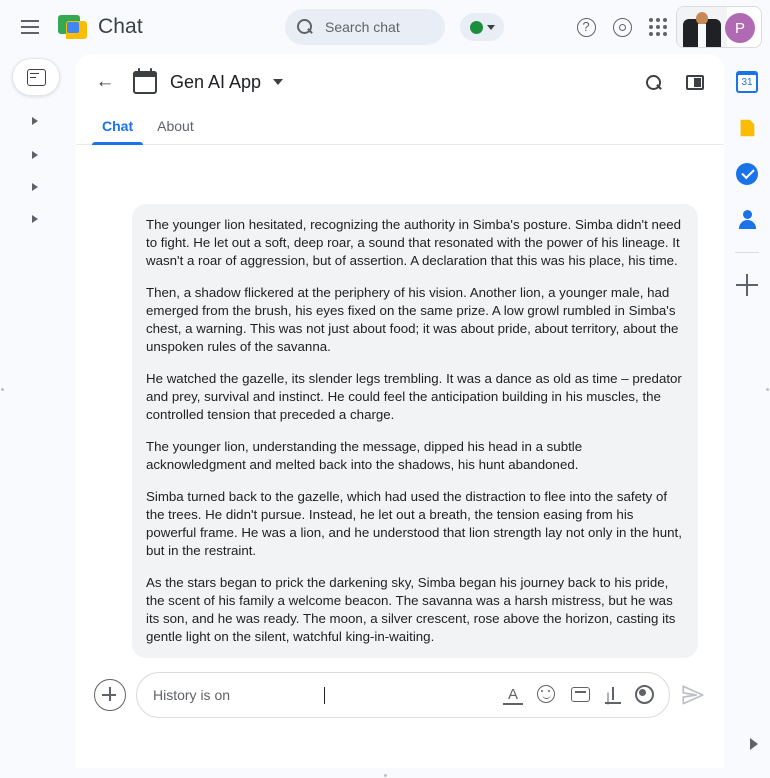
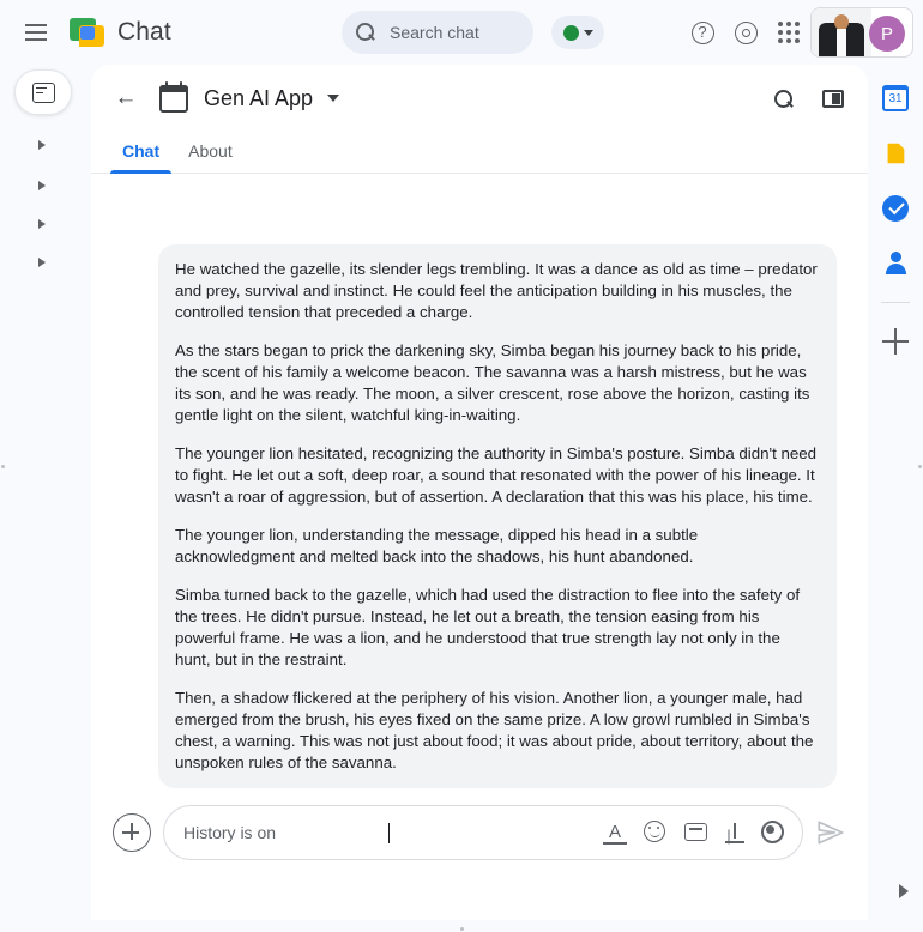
  Chat
  Search chat
  ?
  P
  ←
  Gen AI App
  Chat
  About
- The younger lion hesitated, recognizing the authority in Simba's posture. Simba didn't need to fight. He let out a soft, deep roar, a sound that resonated with the power of his lineage. It wasn't a roar of aggression, but of assertion. A declaration that this was his place, his time.
+ He watched the gazelle, its slender legs trembling. It was a dance as old as time – predator and prey, survival and instinct. He could feel the anticipation building in his muscles, the controlled tension that preceded a charge.
- Then, a shadow flickered at the periphery of his vision. Another lion, a younger male, had emerged from the brush, his eyes fixed on the same prize. A low growl rumbled in Simba's chest, a warning. This was not just about food; it was about pride, about territory, about the unspoken rules of the savanna.
+ As the stars began to prick the darkening sky, Simba began his journey back to his pride, the scent of his family a welcome beacon. The savanna was a harsh mistress, but he was its son, and he was ready. The moon, a silver crescent, rose above the horizon, casting its gentle light on the silent, watchful king-in-waiting.
- He watched the gazelle, its slender legs trembling. It was a dance as old as time – predator and prey, survival and instinct. He could feel the anticipation building in his muscles, the controlled tension that preceded a charge.
+ The younger lion hesitated, recognizing the authority in Simba's posture. Simba didn't need to fight. He let out a soft, deep roar, a sound that resonated with the power of his lineage. It wasn't a roar of aggression, but of assertion. A declaration that this was his place, his time.
  The younger lion, understanding the message, dipped his head in a subtle acknowledgment and melted back into the shadows, his hunt abandoned.
- Simba turned back to the gazelle, which had used the distraction to flee into the safety of the trees. He didn't pursue. Instead, he let out a breath, the tension easing from his powerful frame. He was a lion, and he understood that lion strength lay not only in the hunt, but in the restraint.
+ Simba turned back to the gazelle, which had used the distraction to flee into the safety of the trees. He didn't pursue. Instead, he let out a breath, the tension easing from his powerful frame. He was a lion, and he understood that true strength lay not only in the hunt, but in the restraint.
- As the stars began to prick the darkening sky, Simba began his journey back to his pride, the scent of his family a welcome beacon. The savanna was a harsh mistress, but he was its son, and he was ready. The moon, a silver crescent, rose above the horizon, casting its gentle light on the silent, watchful king-in-waiting.
+ Then, a shadow flickered at the periphery of his vision. Another lion, a younger male, had emerged from the brush, his eyes fixed on the same prize. A low growl rumbled in Simba's chest, a warning. This was not just about food; it was about pride, about territory, about the unspoken rules of the savanna.
  History is on
  A
